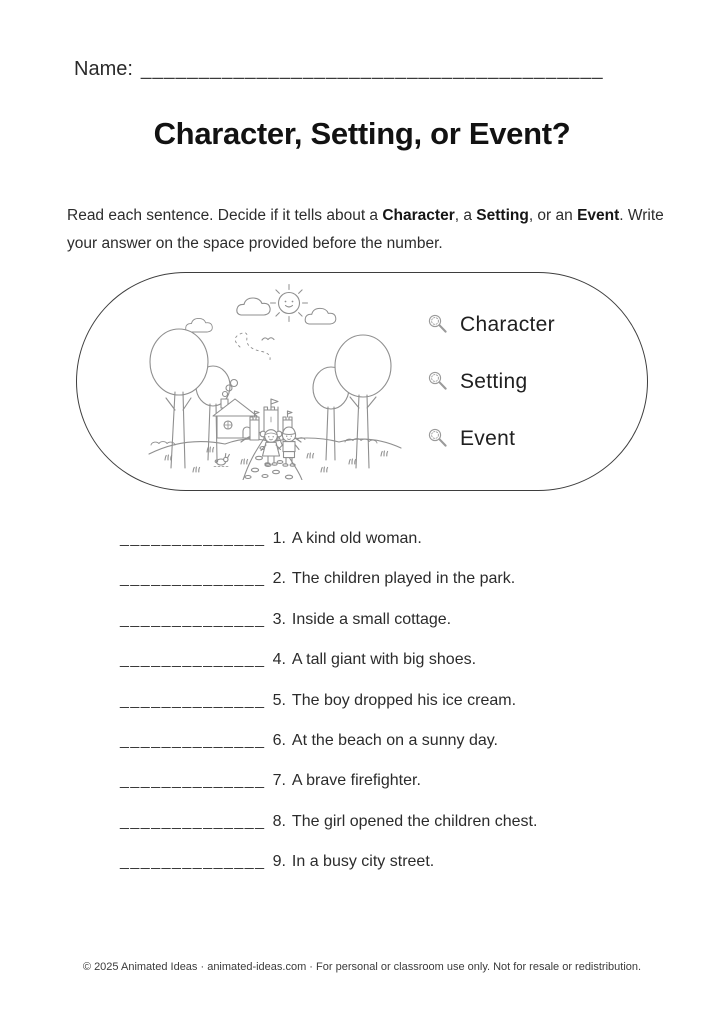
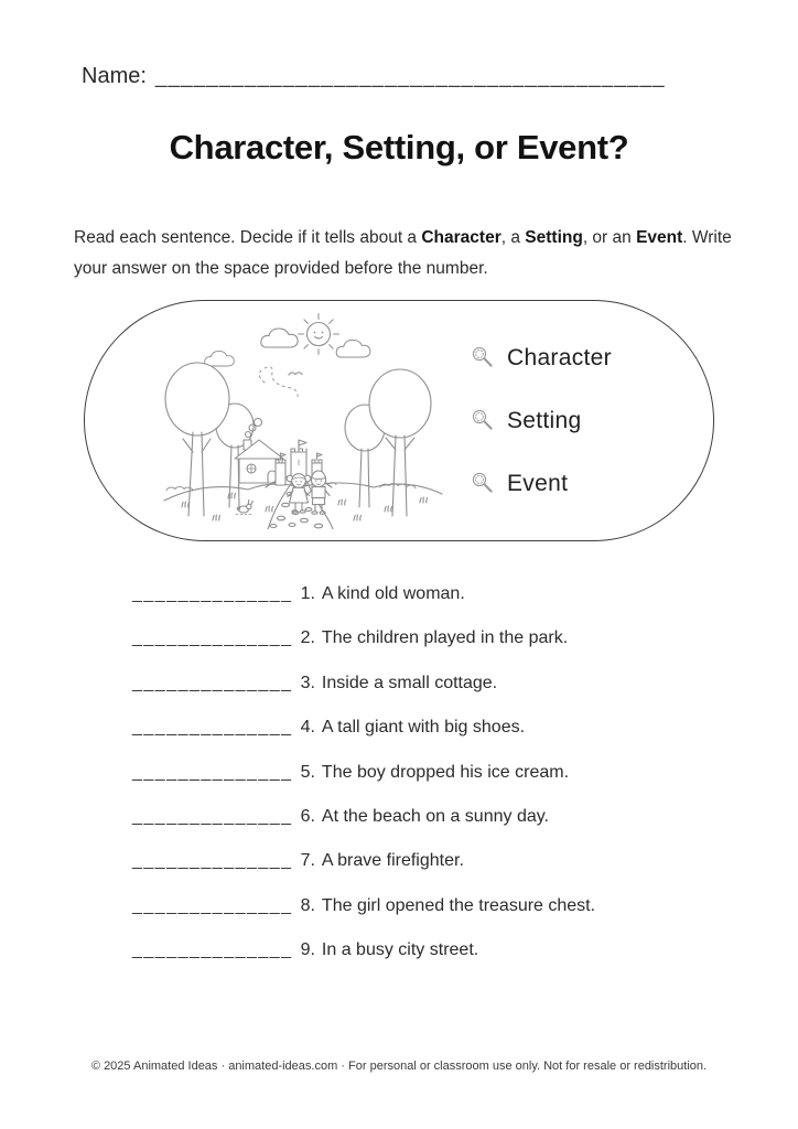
  Name: ________________________________________
  Character, Setting, or Event?
  Read each sentence. Decide if it tells about a Character, a Setting, or an Event. Write your answer on the space provided before the number.
  Character
  Setting
  Event
  ______________ 1. A kind old woman.
  ______________ 2. The children played in the park.
  ______________ 3. Inside a small cottage.
  ______________ 4. A tall giant with big shoes.
  ______________ 5. The boy dropped his ice cream.
  ______________ 6. At the beach on a sunny day.
  ______________ 7. A brave firefighter.
- ______________ 8. The girl opened the children chest.
+ ______________ 8. The girl opened the treasure chest.
  ______________ 9. In a busy city street.
  © 2025 Animated Ideas · animated-ideas.com · For personal or classroom use only. Not for resale or redistribution.
